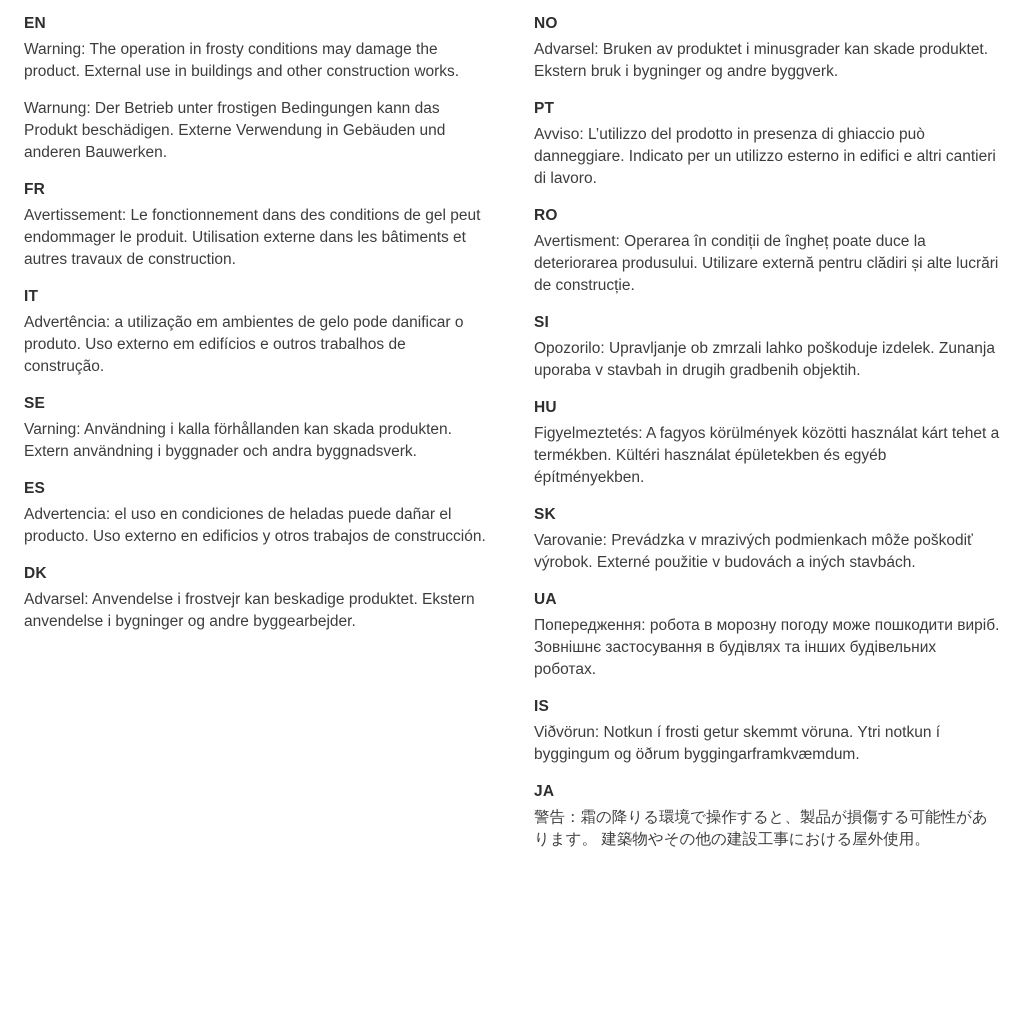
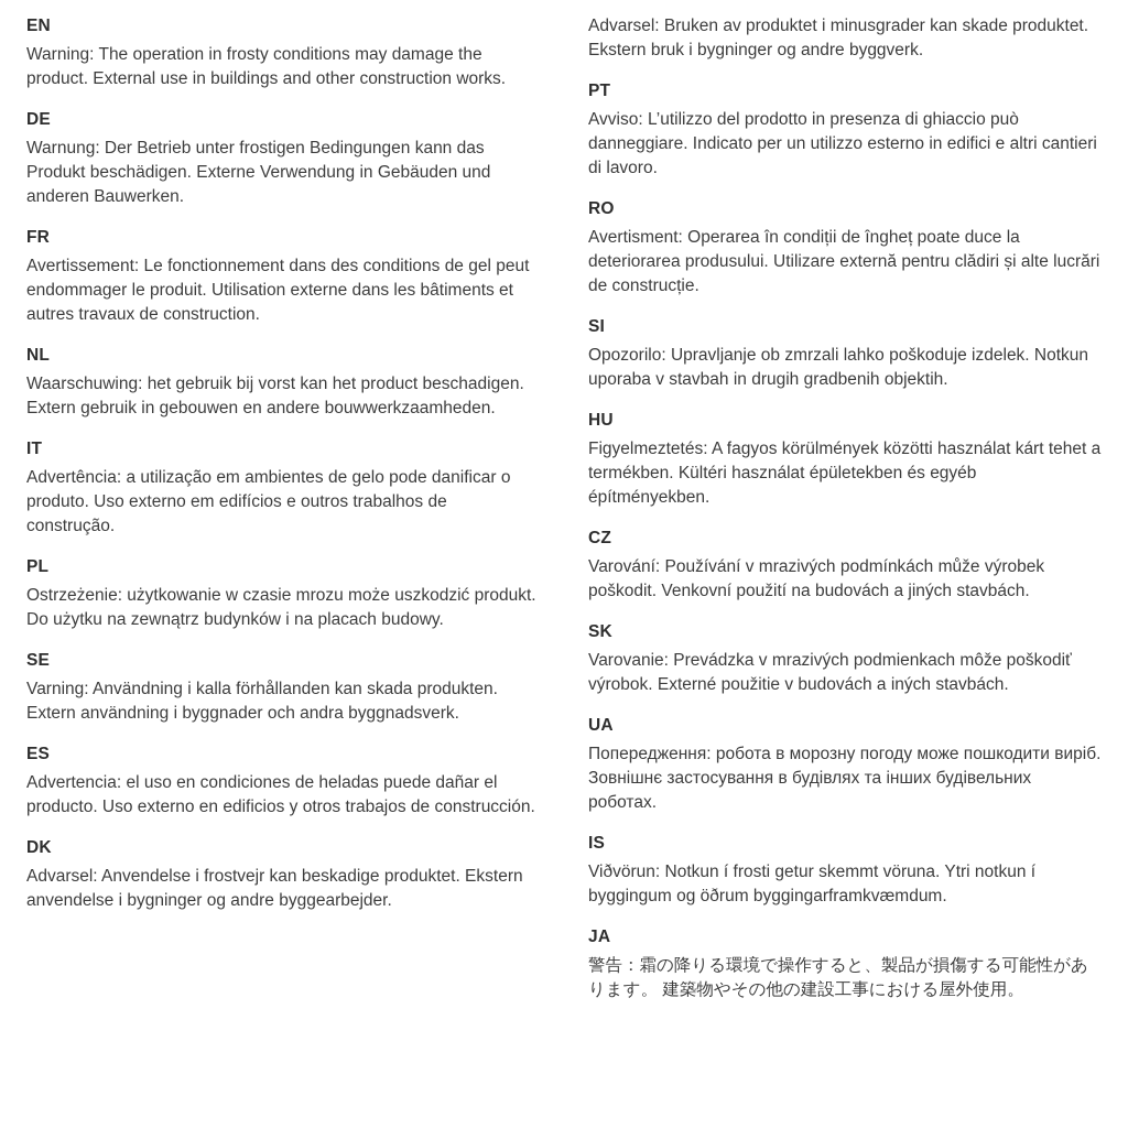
  EN
  Warning: The operation in frosty conditions may damage the product. External use in buildings and other construction works.
+ DE
  Warnung: Der Betrieb unter frostigen Bedingungen kann das Produkt beschädigen. Externe Verwendung in Gebäuden und anderen Bauwerken.
  FR
  Avertissement: Le fonctionnement dans des conditions de gel peut endommager le produit. Utilisation externe dans les bâtiments et autres travaux de construction.
+ NL
+ Waarschuwing: het gebruik bij vorst kan het product beschadigen. Extern gebruik in gebouwen en andere bouwwerkzaamheden.
  IT
  Advertência: a utilização em ambientes de gelo pode danificar o produto. Uso externo em edifícios e outros trabalhos de construção.
+ PL
+ Ostrzeżenie: użytkowanie w czasie mrozu może uszkodzić produkt. Do użytku na zewnątrz budynków i na placach budowy.
  SE
  Varning: Användning i kalla förhållanden kan skada produkten. Extern användning i byggnader och andra byggnadsverk.
  ES
  Advertencia: el uso en condiciones de heladas puede dañar el producto. Uso externo en edificios y otros trabajos de construcción.
  DK
  Advarsel: Anvendelse i frostvejr kan beskadige produktet. Ekstern anvendelse i bygninger og andre byggearbejder.
- NO
  Advarsel: Bruken av produktet i minusgrader kan skade produktet. Ekstern bruk i bygninger og andre byggverk.
  PT
  Avviso: L’utilizzo del prodotto in presenza di ghiaccio può danneggiare. Indicato per un utilizzo esterno in edifici e altri cantieri di lavoro.
  RO
  Avertisment: Operarea în condiții de îngheț poate duce la deteriorarea produsului. Utilizare externă pentru clădiri și alte lucrări de construcție.
  SI
- Opozorilo: Upravljanje ob zmrzali lahko poškoduje izdelek. Zunanja uporaba v stavbah in drugih gradbenih objektih.
+ Opozorilo: Upravljanje ob zmrzali lahko poškoduje izdelek. Notkun uporaba v stavbah in drugih gradbenih objektih.
  HU
  Figyelmeztetés: A fagyos körülmények közötti használat kárt tehet a termékben. Kültéri használat épületekben és egyéb építményekben.
+ CZ
+ Varování: Používání v mrazivých podmínkách může výrobek poškodit. Venkovní použití na budovách a jiných stavbách.
  SK
  Varovanie: Prevádzka v mrazivých podmienkach môže poškodiť výrobok. Externé použitie v budovách a iných stavbách.
  UA
  Попередження: робота в морозну погоду може пошкодити виріб. Зовнішнє застосування в будівлях та інших будівельних роботах.
  IS
  Viðvörun: Notkun í frosti getur skemmt vöruna. Ytri notkun í byggingum og öðrum byggingarframkvæmdum.
  JA
  警告：霜の降りる環境で操作すると、製品が損傷する可能性があります。 建築物やその他の建設工事における屋外使用。
